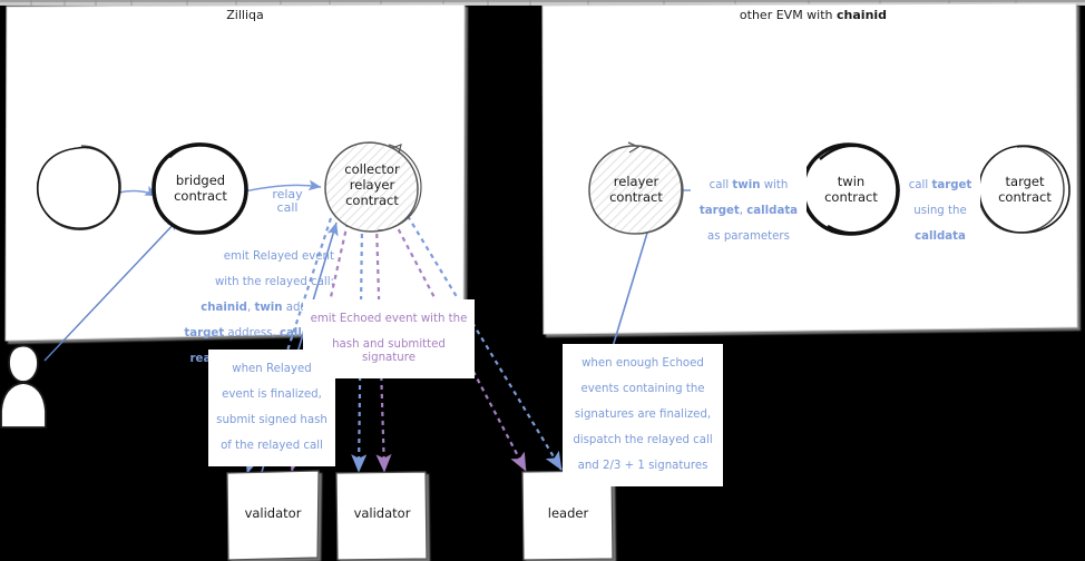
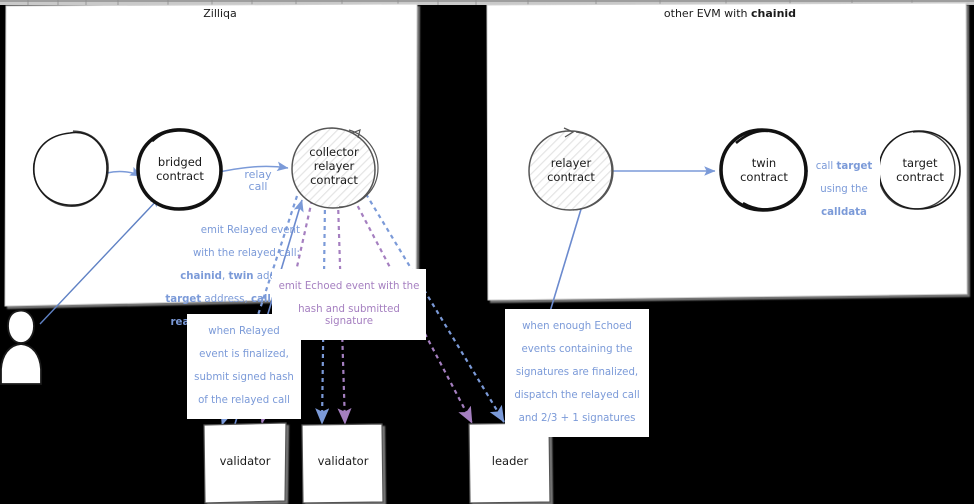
  Zilliqa
  other EVM with chainid
  bridged
  contract
  collector
  relayer
  contract
  relayer
  contract
  twin
  contract
  target
  contract
  validator
  validator
  leader
  relay
  call
  emit Relayed event
  with the relayed call:
  chainid, twin ad
  target address, call
  emit Echoed event with the
  hash and submitted signature
  when Relayed
  event is finalized,
  submit signed hash
  of the relayed call
  when enough Echoed
  events containing the
  signatures are finalized,
  dispatch the relayed call
  and 2/3 + 1 signatures
- call twin with
- target, calldata
- as parameters
  call target
  using the
  calldata
